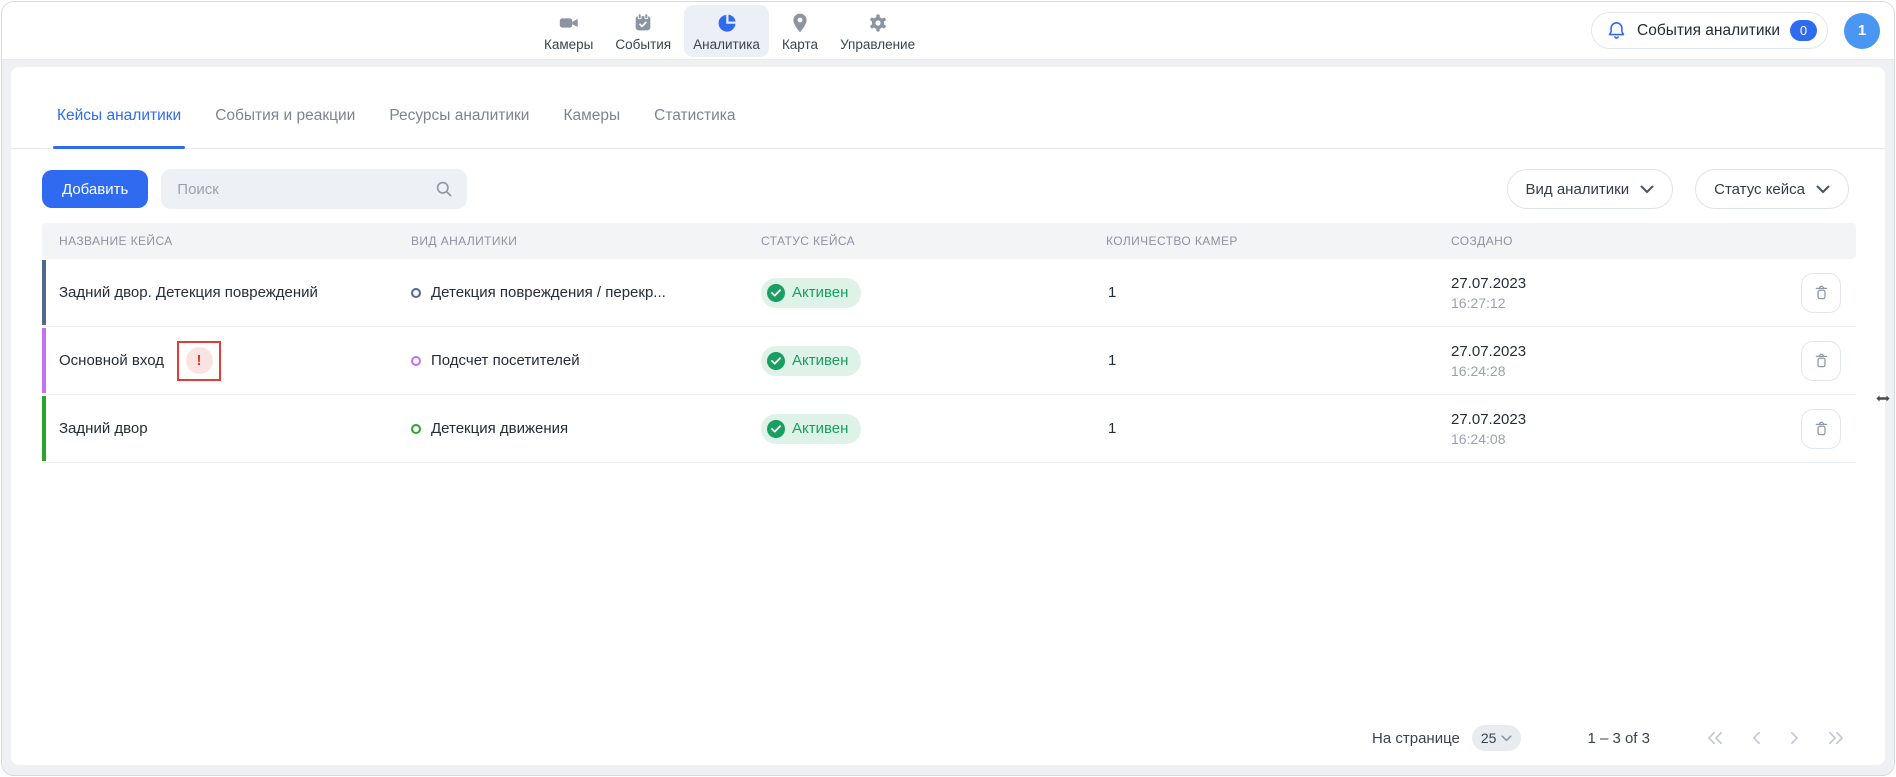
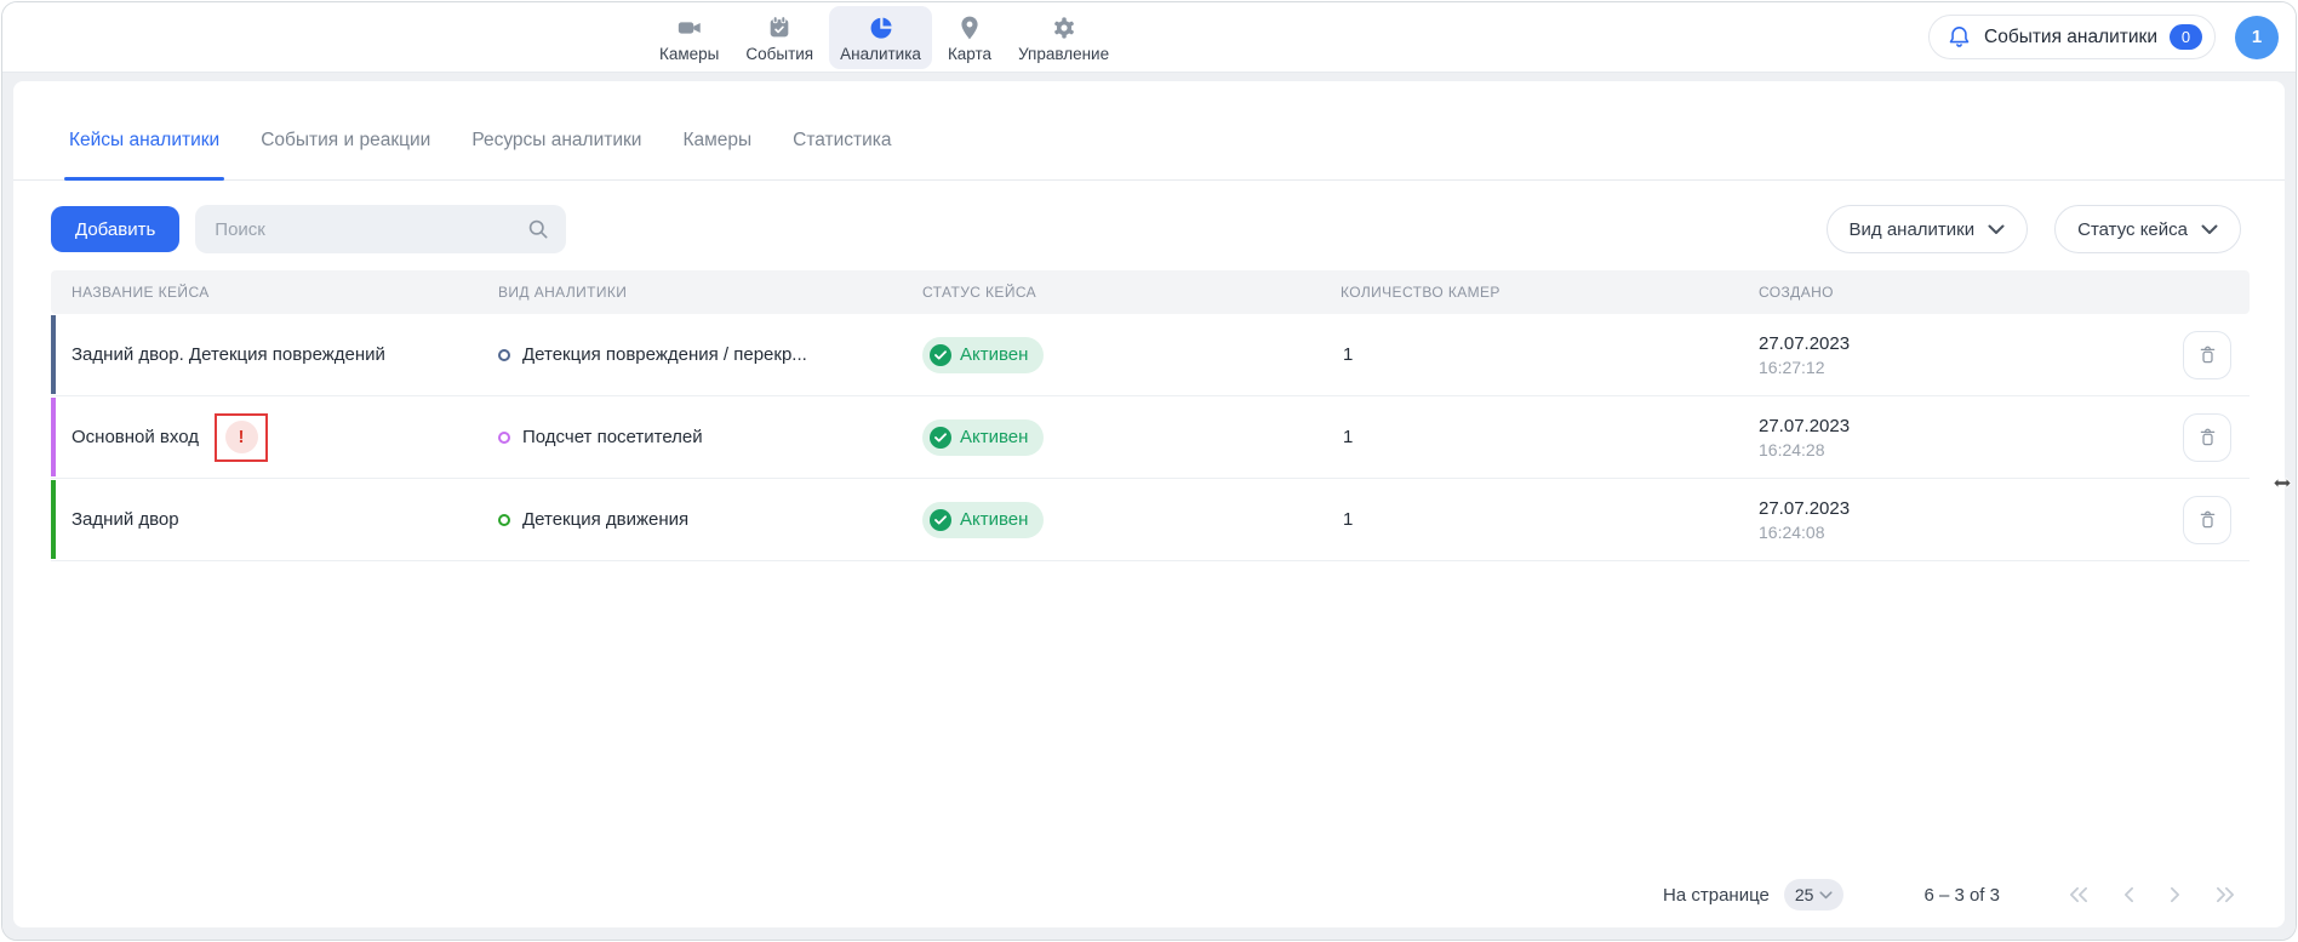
  Камеры
  События
  Аналитика
  Карта
  Управление
  События аналитики
  0
  1
  Кейсы аналитики
  События и реакции
  Ресурсы аналитики
  Камеры
  Статистика
  Добавить
  Поиск
  Вид аналитики
  Статус кейса
  НАЗВАНИЕ КЕЙСА
  ВИД АНАЛИТИКИ
  СТАТУС КЕЙСА
  КОЛИЧЕСТВО КАМЕР
  СОЗДАНО
  Задний двор. Детекция повреждений
  Детекция повреждения / перекр...
  Активен
  1
  27.07.2023
  16:27:12
  Основной вход
  !
  Подсчет посетителей
  Активен
  1
  27.07.2023
  16:24:28
  Задний двор
  Детекция движения
  Активен
  1
  27.07.2023
  16:24:08
  На странице
  25
- 1 – 3 of 3
+ 6 – 3 of 3
